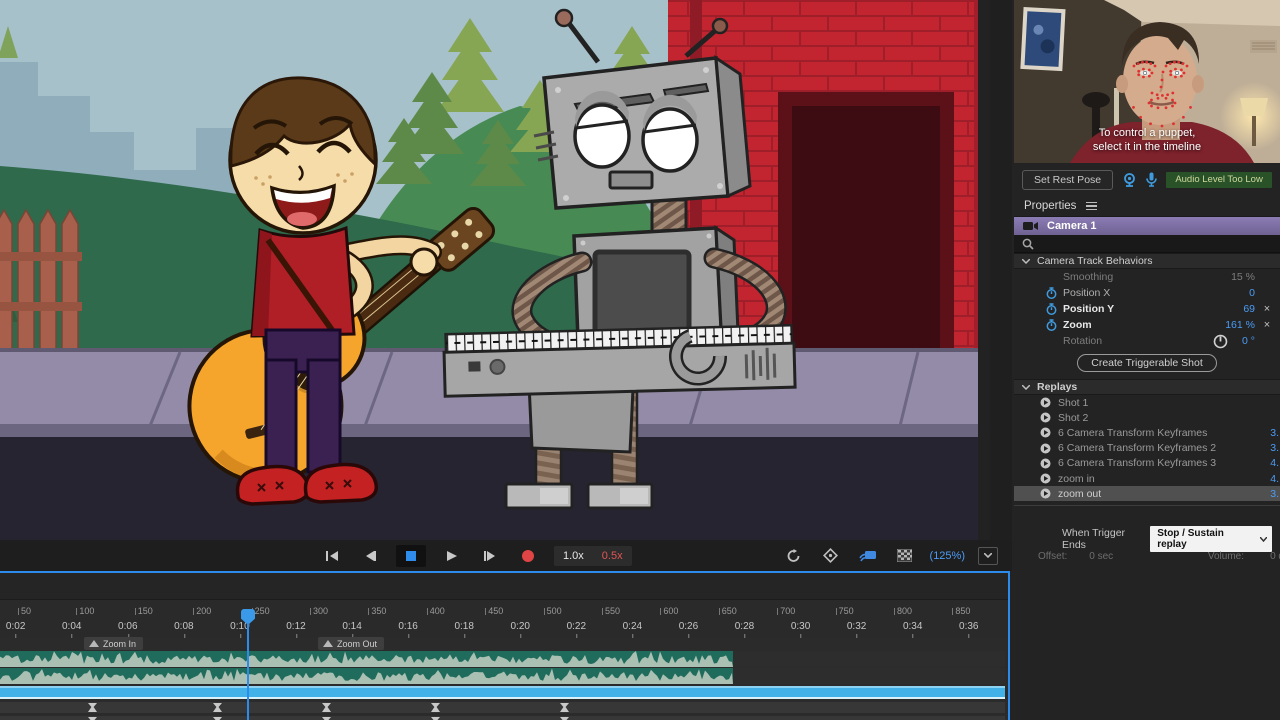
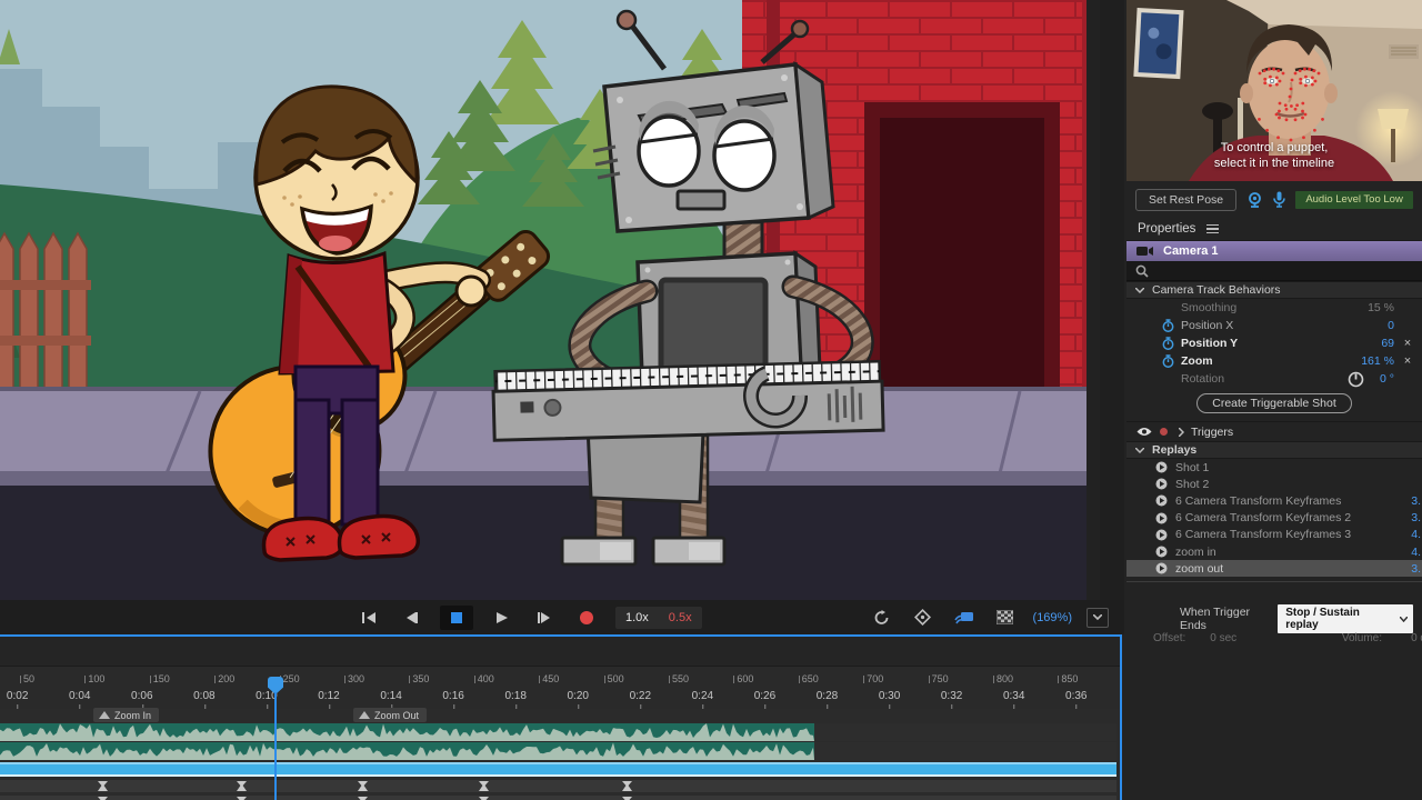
  1.0x
  0.5x
- (125%)
+ (169%)
  50
  100
  150
  200
  250
  300
  350
  400
  450
  500
  550
  600
  650
  700
  750
  800
  850
  0:02
  0:04
  0:06
  0:08
  0:1
  0:12
  0:14
  0:16
  0:18
  0:20
  0:22
  0:24
  0:26
  0:28
  0:30
  0:32
  0:34
  0:36
  Zoom In
  Zoom Out
  To control a puppet,
  select it in the timeline
  Set Rest Pose
  Audio Level Too Low
  Properties
  Camera 1
  Camera Track Behaviors
  Smoothing
  15 %
  Position X
  0
  Position Y
  69
  ×
  Zoom
  161 %
  ×
  Rotation
  0 °
  Create Triggerable Shot
+ Triggers
  Replays
  Shot 1
  Shot 2
  6 Camera Transform Keyframes
  3.
  6 Camera Transform Keyframes 2
  3.
  6 Camera Transform Keyframes 3
  4.
  zoom in
  4.
  zoom out
  3.
  When Trigger Ends
  Stop / Sustain replay
  Offset:
  0 sec
  Volume:
